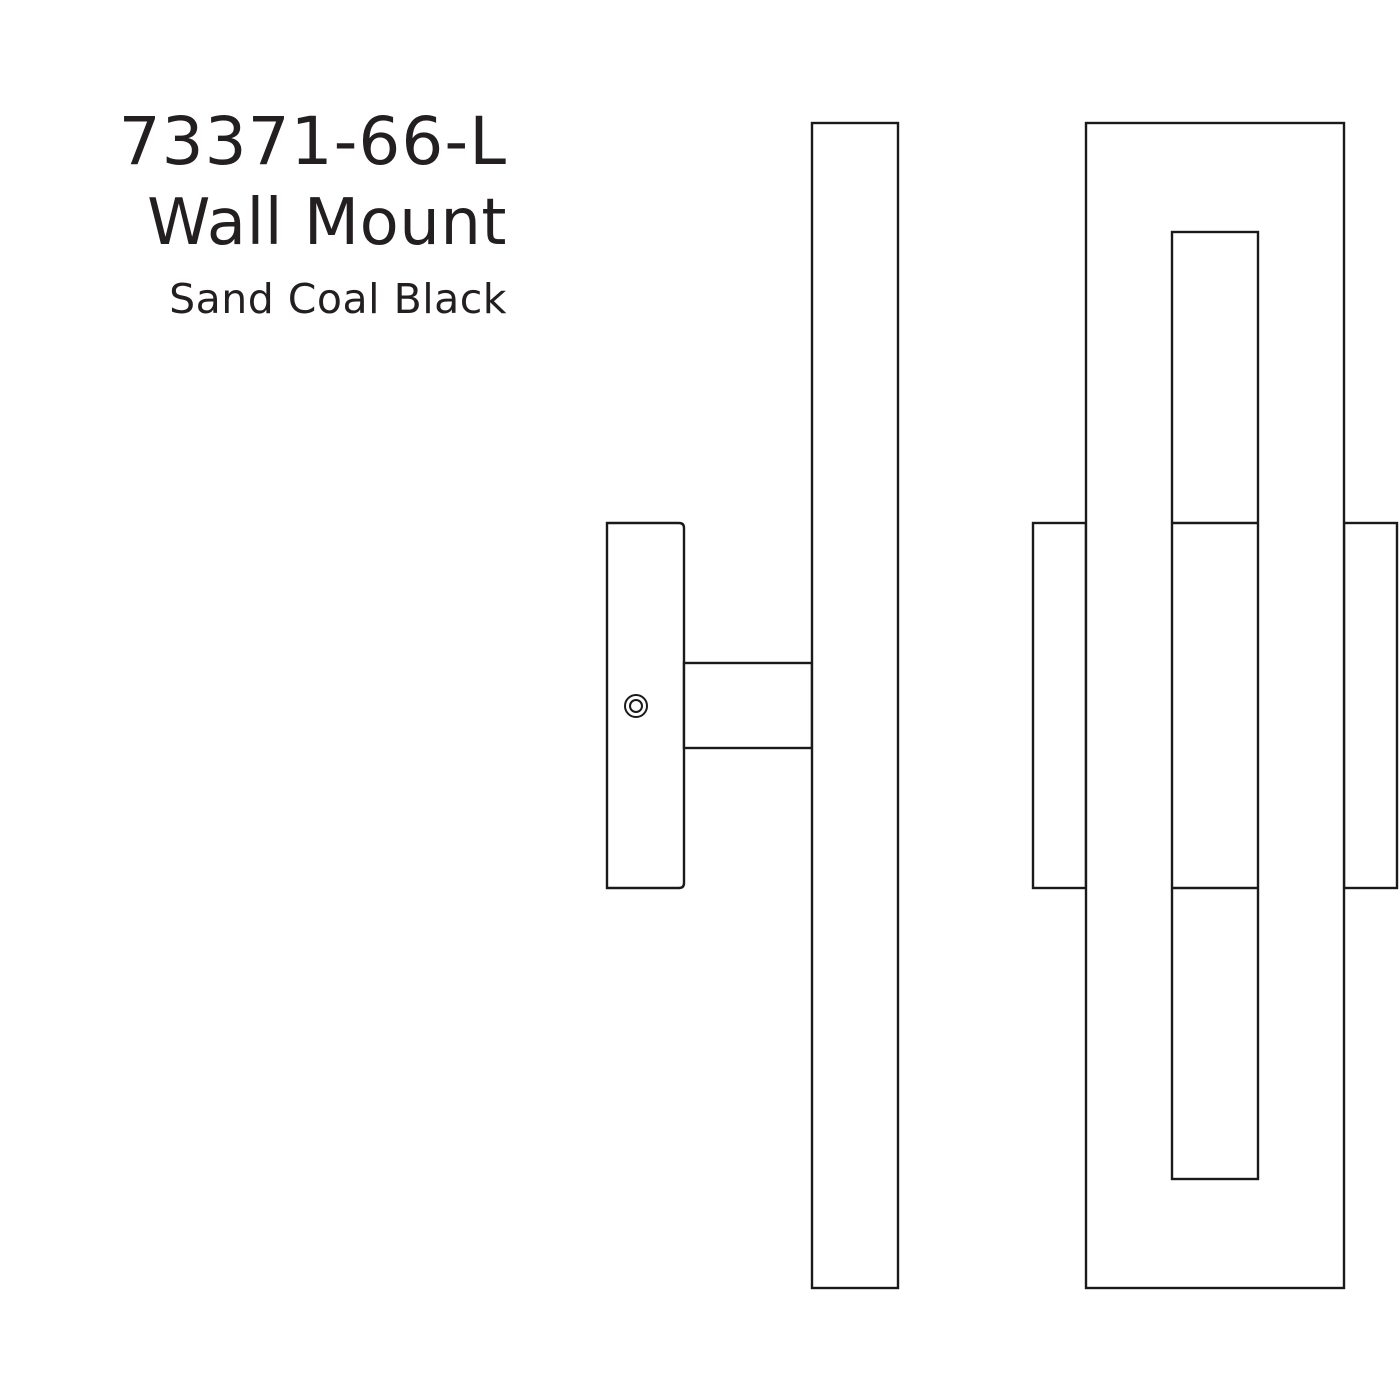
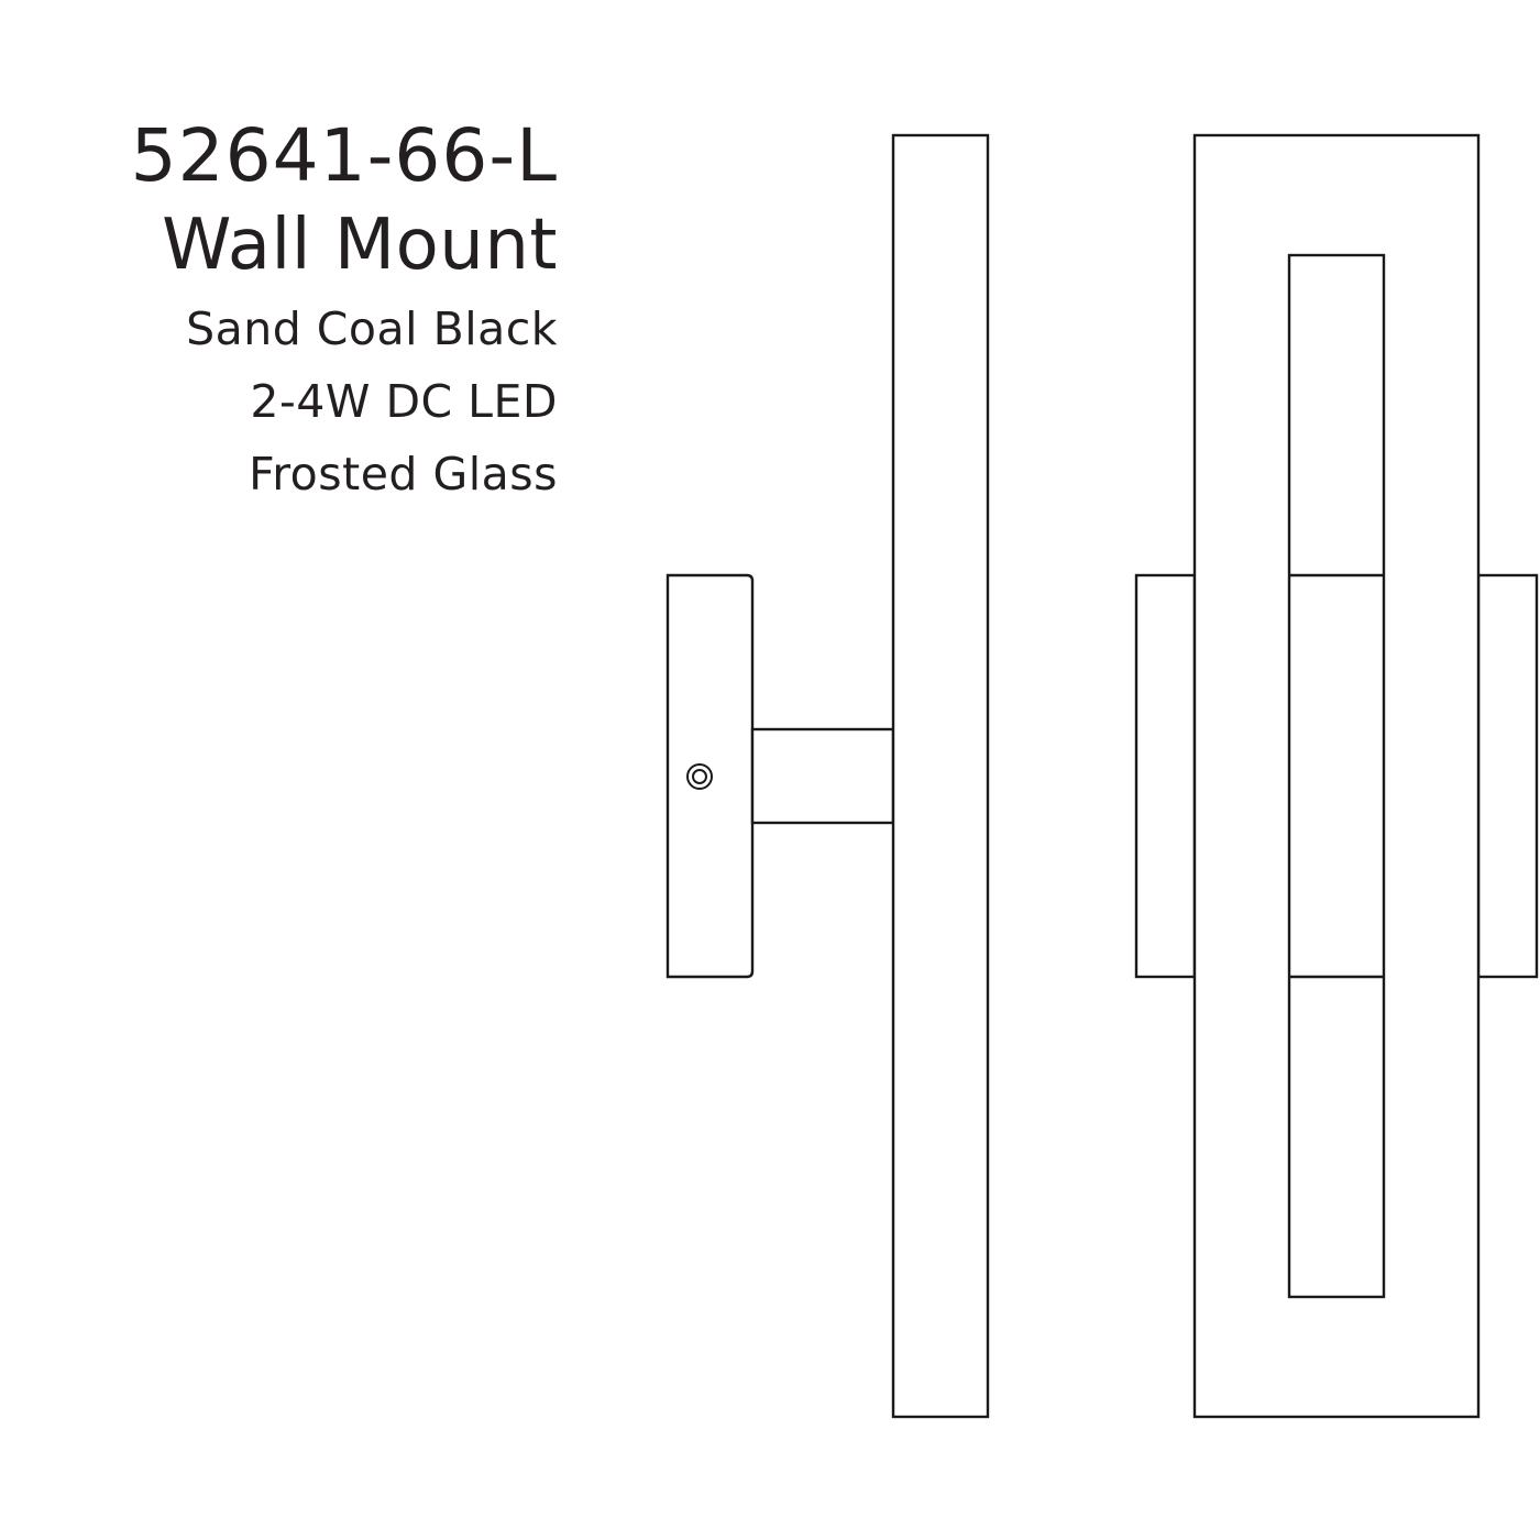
- 73371-66-L
+ 52641-66-L
  Wall Mount
  Sand Coal Black
+ 2-4W DC LED
+ Frosted Glass
